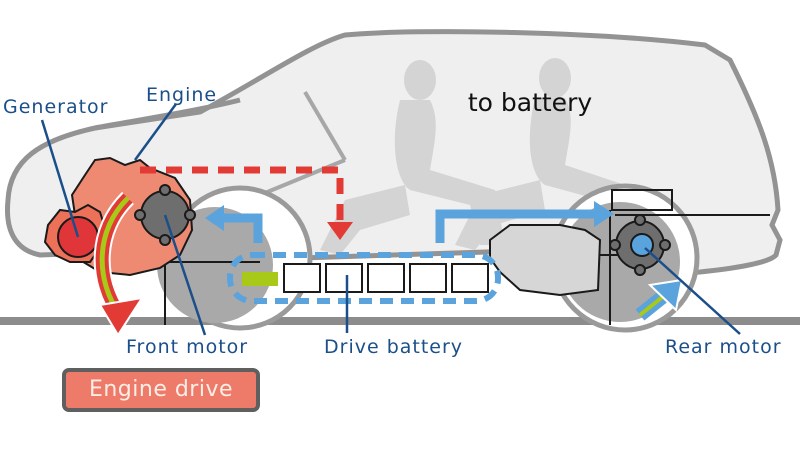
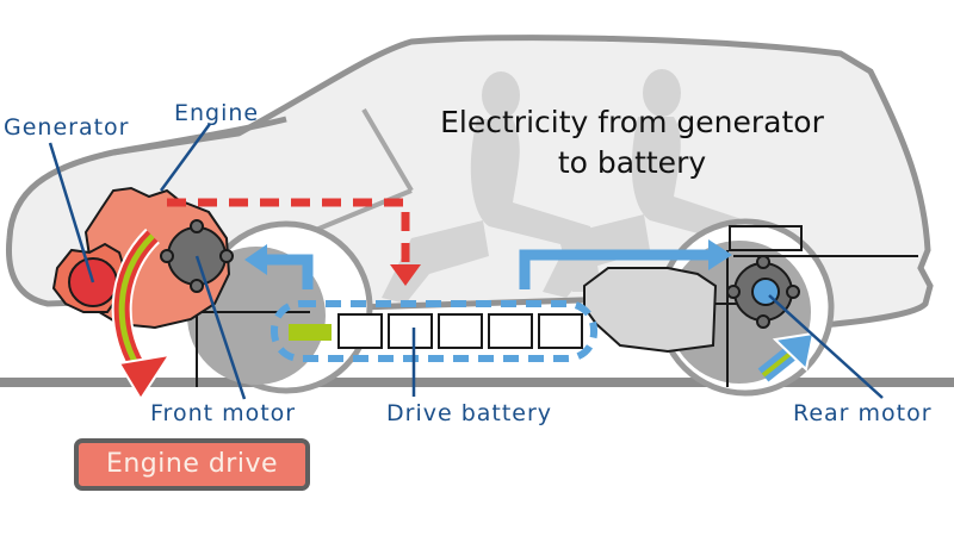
+ Electricity from generator
  to battery
  Generator
  Engine
  Front motor
  Drive battery
  Rear motor
  Engine drive
